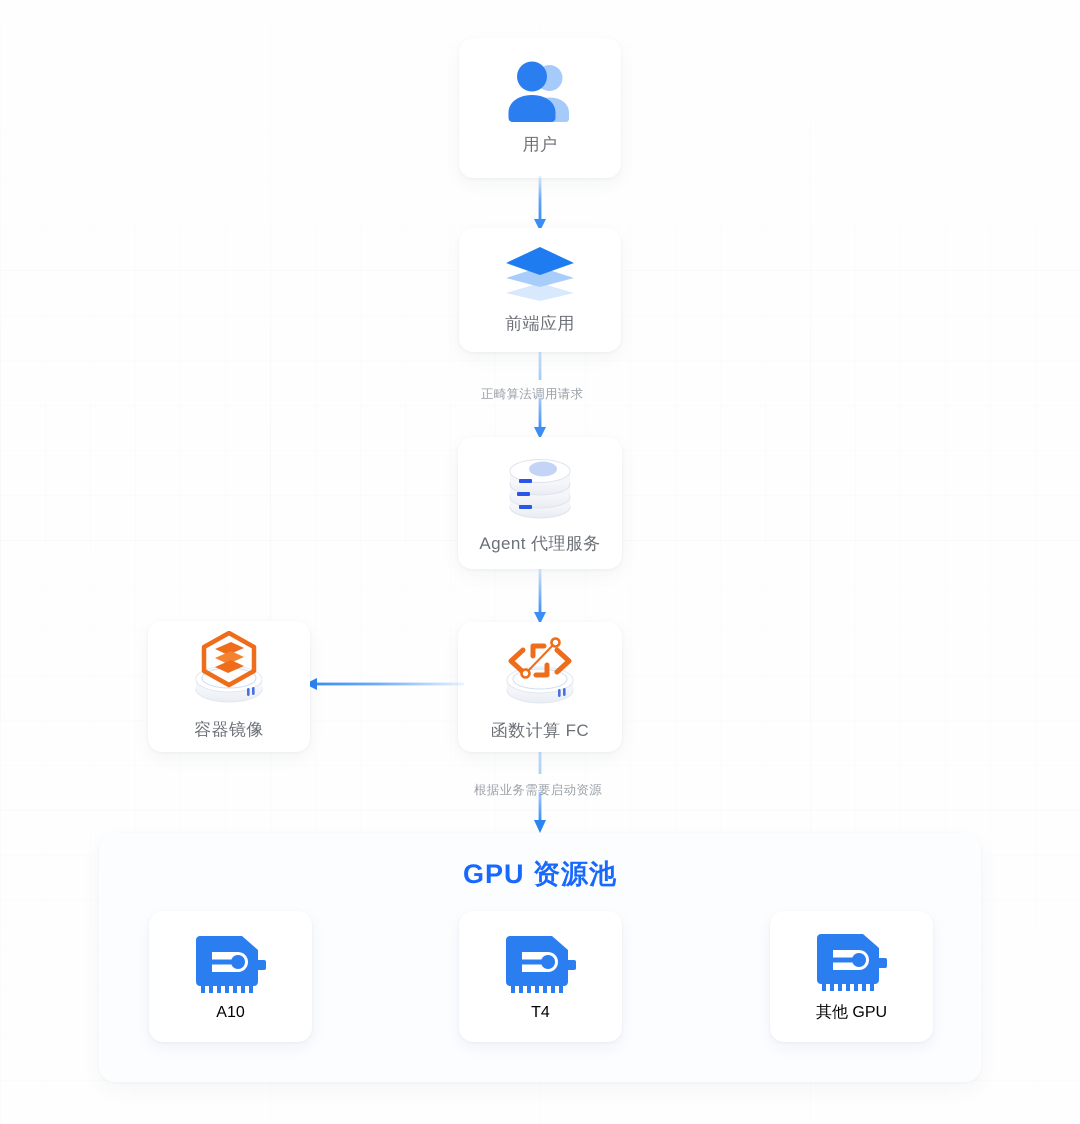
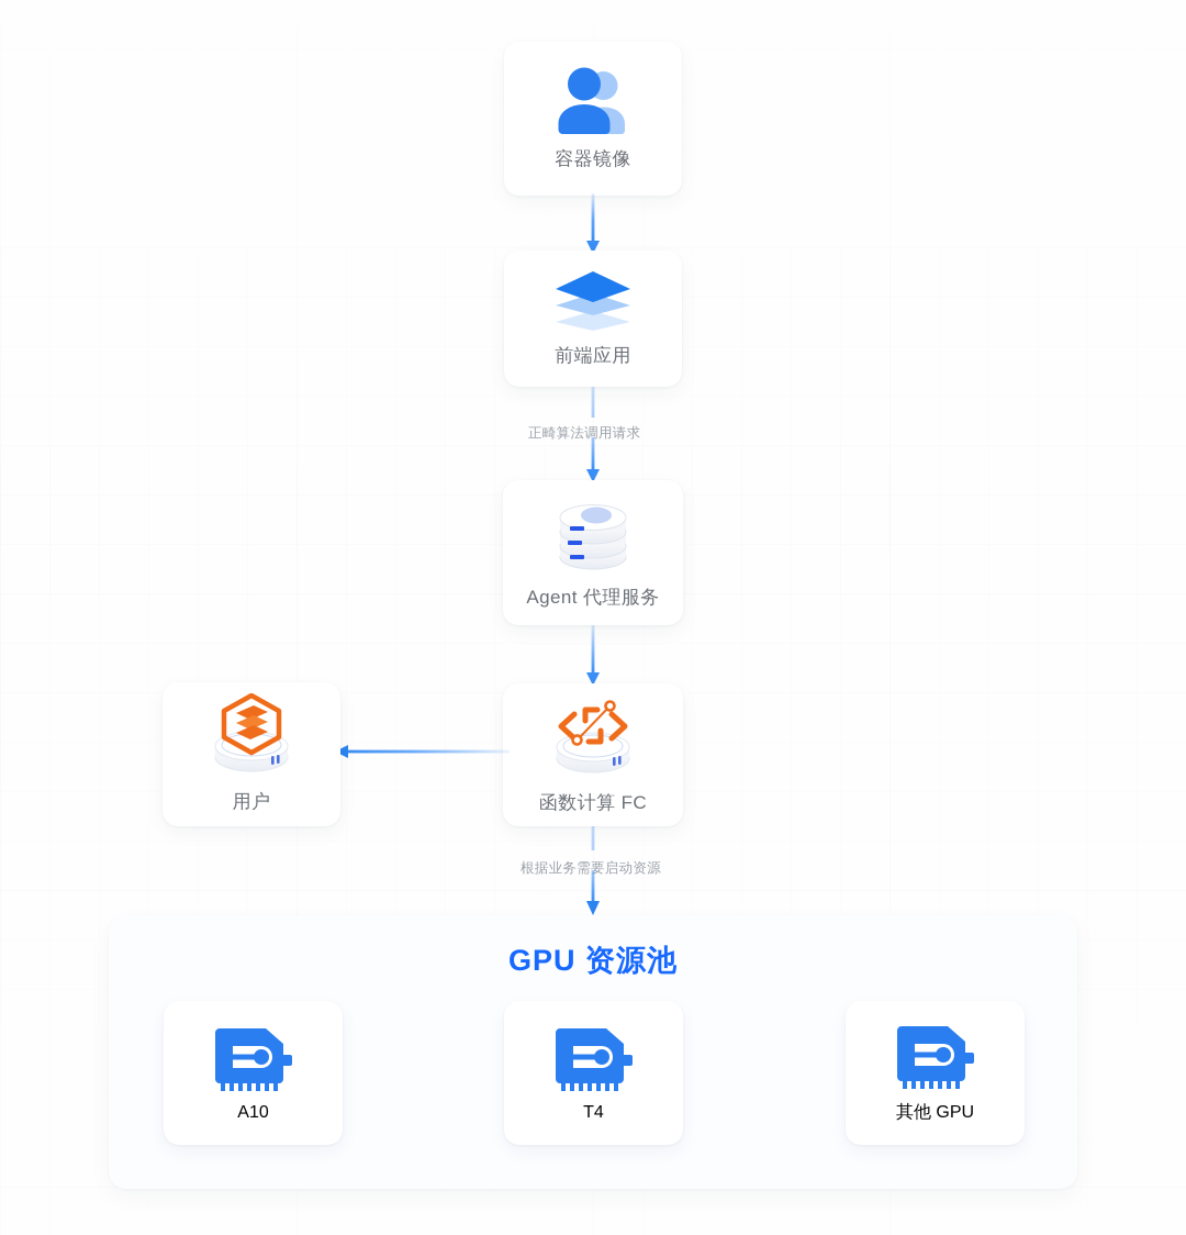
- 用户
+ 容器镜像
  前端应用
  正畸算法调用请求
  Agent 代理服务
  函数计算 FC
- 容器镜像
+ 用户
  根据业务需要启动资源
  GPU 资源池
  A10
  T4
  其他 GPU
